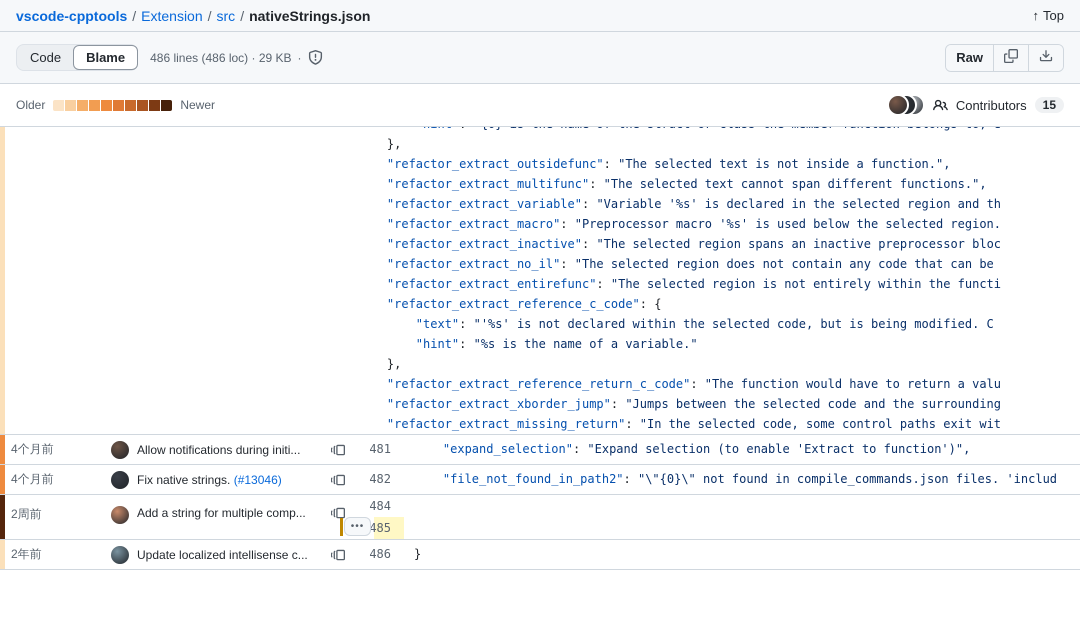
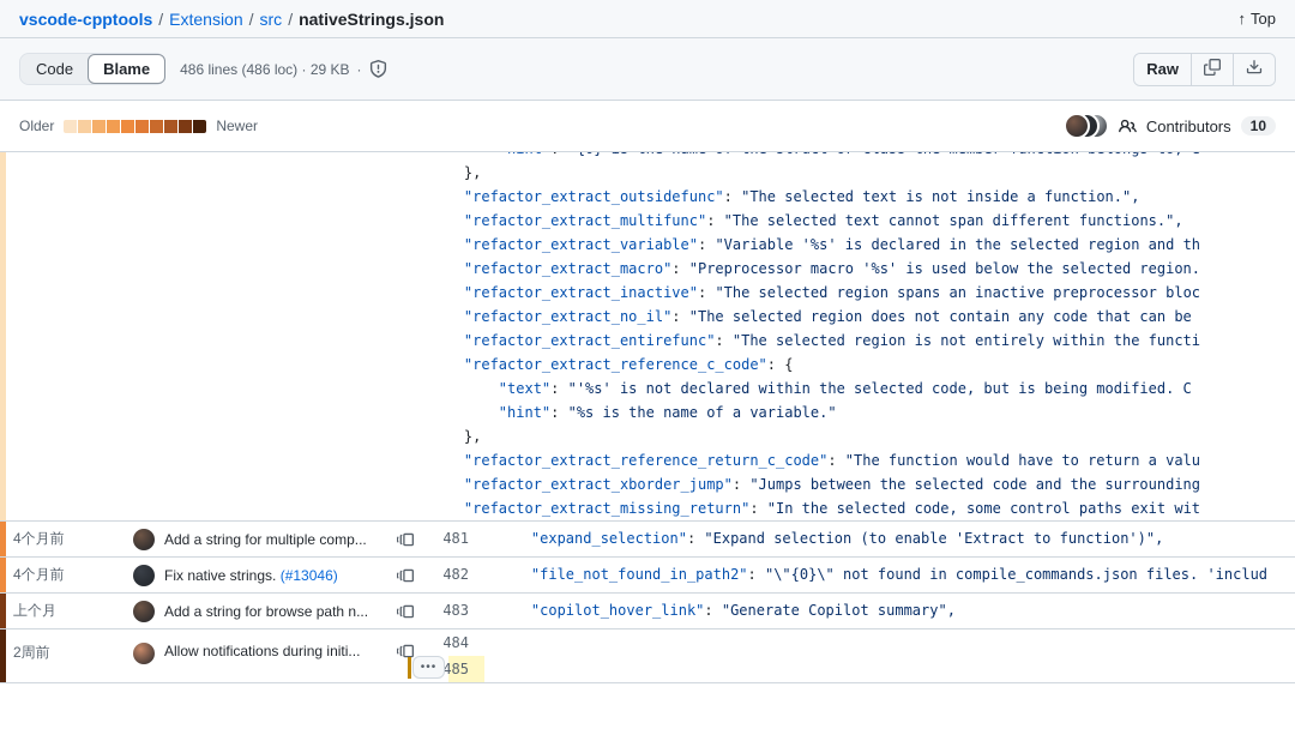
  vscode-cpptools
  /
  Extension
  /
  src
  /
  nativeStrings.json
  ↑
  Top
  Code
  Blame
  486 lines (486 loc) · 29 KB
  ·
  Raw
  Older
  Newer
  Contributors
- 15
+ 10
  },
  "refactor_extract_outsidefunc": "The selected text is not inside a function.",
  "refactor_extract_multifunc": "The selected text cannot span different functions.",
  "refactor_extract_variable": "Variable '%s' is declared in the selected region and th
  "refactor_extract_macro": "Preprocessor macro '%s' is used below the selected region.
  "refactor_extract_inactive": "The selected region spans an inactive preprocessor bloc
  "refactor_extract_no_il": "The selected region does not contain any code that can be
  "refactor_extract_entirefunc": "The selected region is not entirely within the functi
  "refactor_extract_reference_c_code": {
  "text": "'%s' is not declared within the selected code, but is being modified. C
  "hint": "%s is the name of a variable."
  },
  "refactor_extract_reference_return_c_code": "The function would have to return a valu
  "refactor_extract_xborder_jump": "Jumps between the selected code and the surrounding
  "refactor_extract_missing_return": "In the selected code, some control paths exit wit
  4个月前
- Allow notifications during initi...
+ Add a string for multiple comp...
  481
  "expand_selection": "Expand selection (to enable 'Extract to function')",
  4个月前
  Fix native strings. (#13046)
  482
  "file_not_found_in_path2": "\"{0}\" not found in compile_commands.json files. 'includ
+ 上个月
+ Add a string for browse path n...
+ 483
+ "copilot_hover_link": "Generate Copilot summary",
  2周前
- Add a string for multiple comp...
+ Allow notifications during initi...
  484
  485
  •••
- 2年前
- Update localized intellisense c...
- 486
- }
